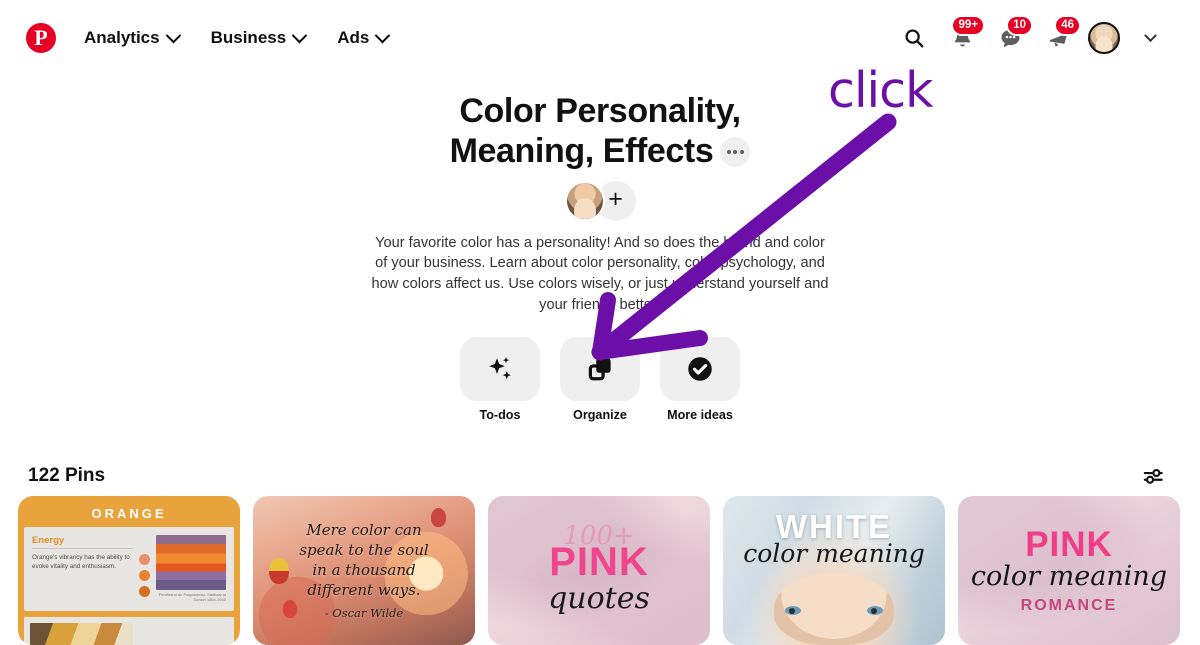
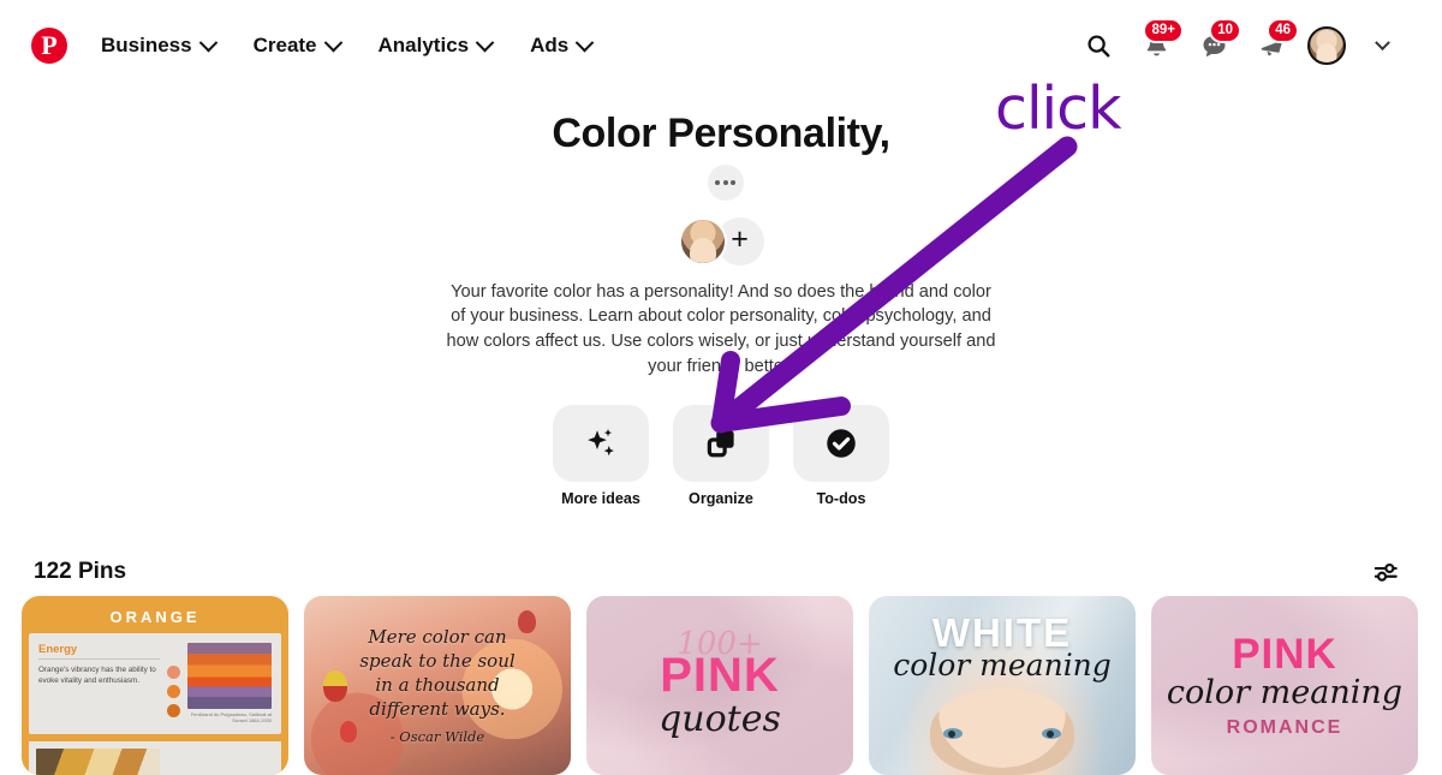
  P
- Analytics
+ Business
+ Create
- Business
+ Analytics
  Ads
- 99+
+ 89+
  10
  46
  Color Personality,
- Meaning, Effects
  +
  Your favorite color has a personality! And so does thed and color of your business. Learn about color personality, cosychology, and how colors affect us. Use colors wisely, or justerstand yourself and your frien bett
- To-dos
+ More ideas
  Organize
- More ideas
+ To-dos
  122 Pins
  ORANGE
  Energy
  Mere color can
  speak to the soul
  in a thousand
  different ways.
  - Oscar Wilde
  100+
  PINK
  quotes
  WHITE
  color meaning
  PINK
  color meaning
  ROMANCE
  click
